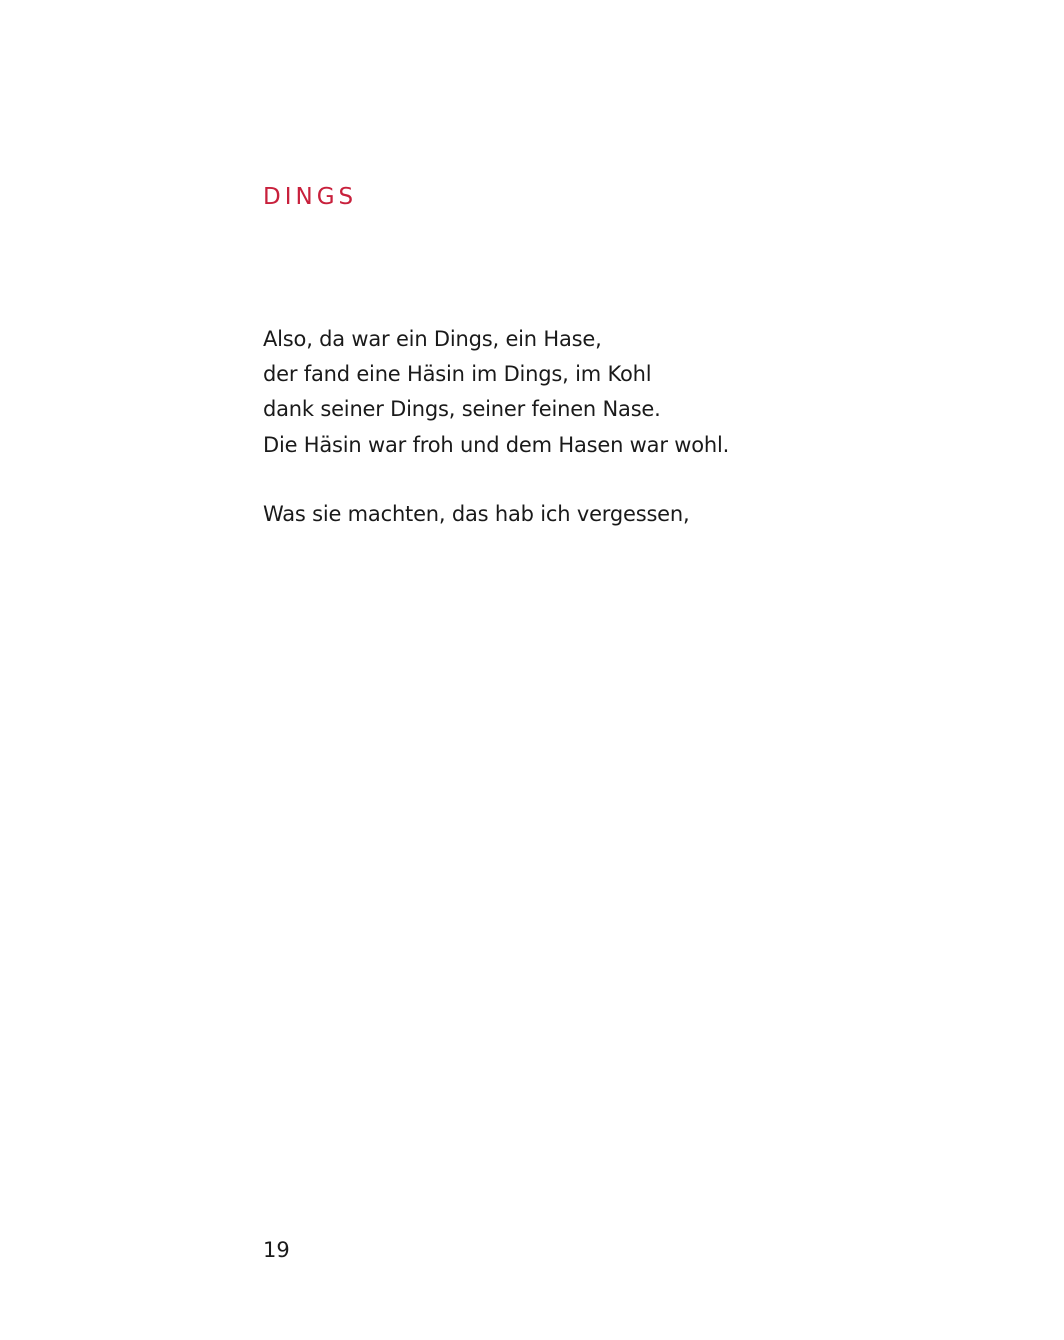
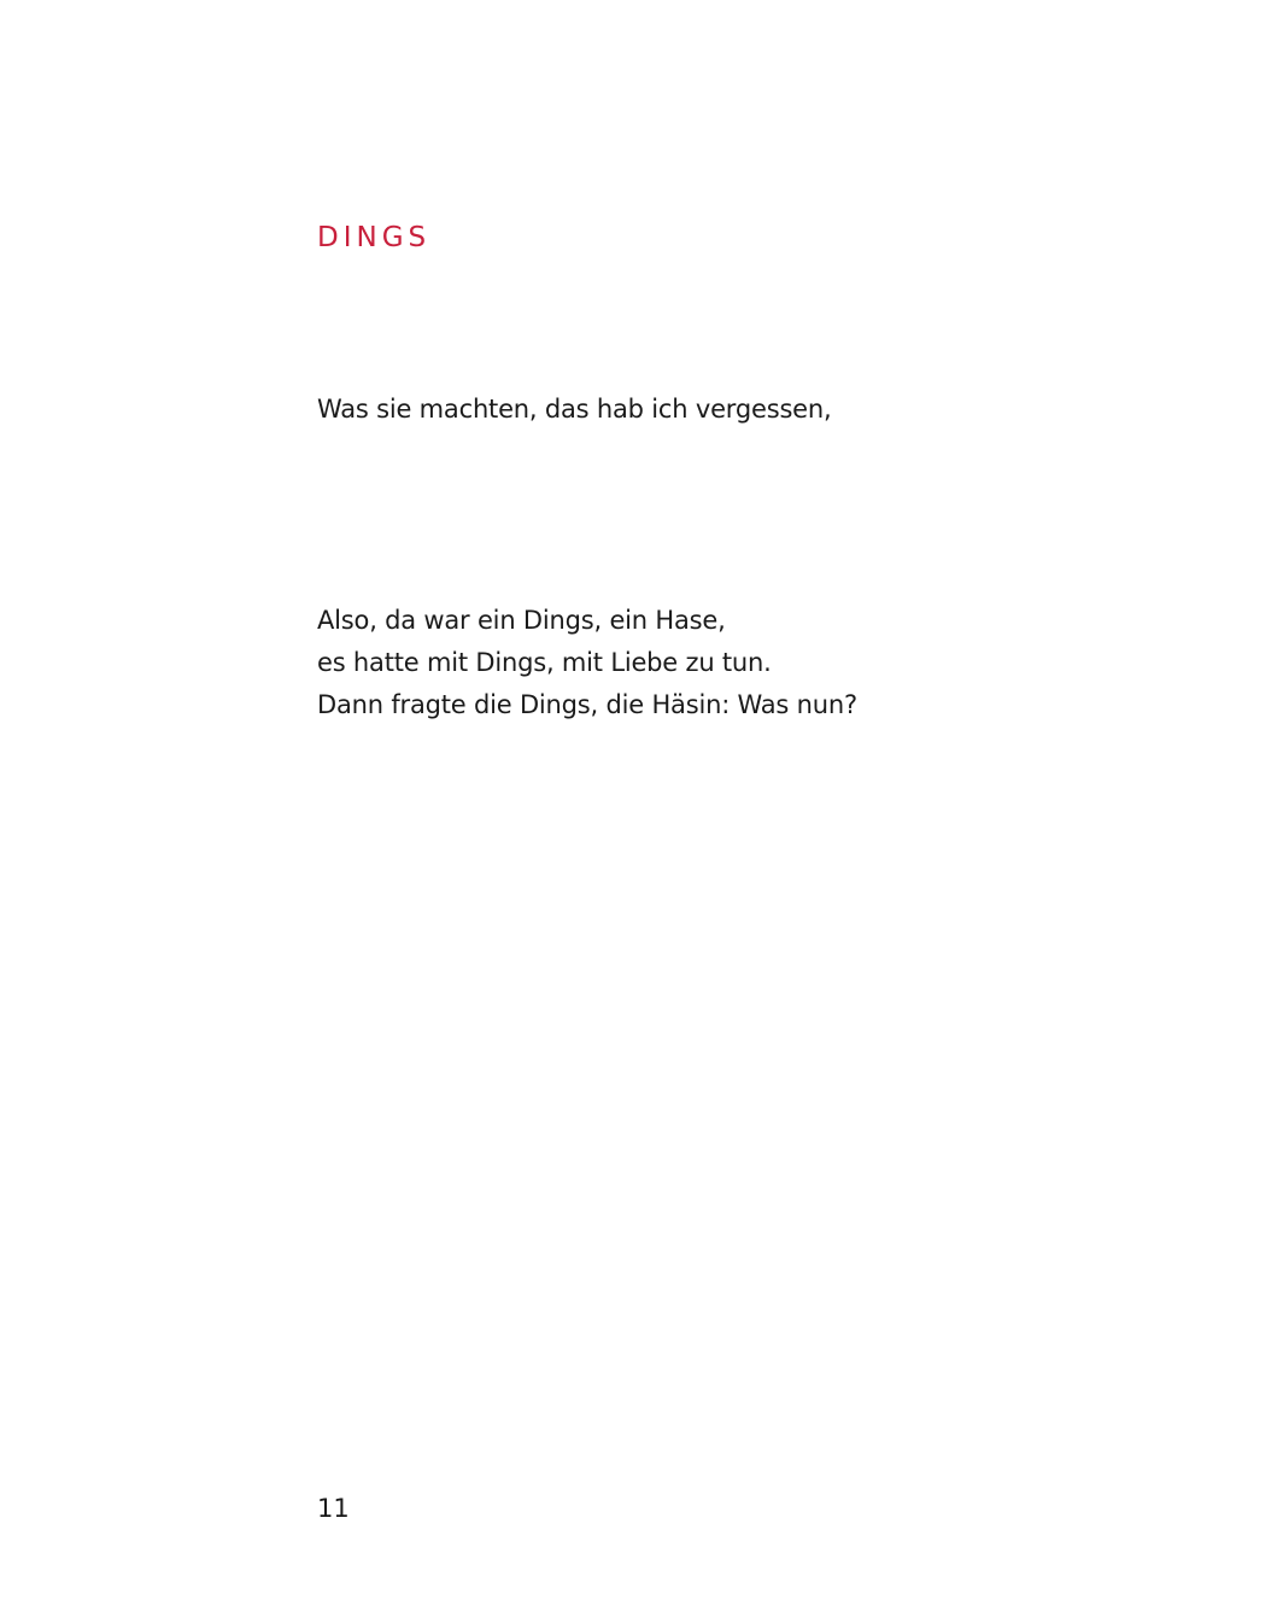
  DINGS
- Also, da war ein Dings, ein Hase,
+ Was sie machten, das hab ich vergessen,
- der fand eine Häsin im Dings, im Kohl
- dank seiner Dings, seiner feinen Nase.
- Die Häsin war froh und dem Hasen war wohl.
- Was sie machten, das hab ich vergessen,
+ Also, da war ein Dings, ein Hase,
+ es hatte mit Dings, mit Liebe zu tun.
+ Dann fragte die Dings, die Häsin: Was nun?
- 19
+ 11
